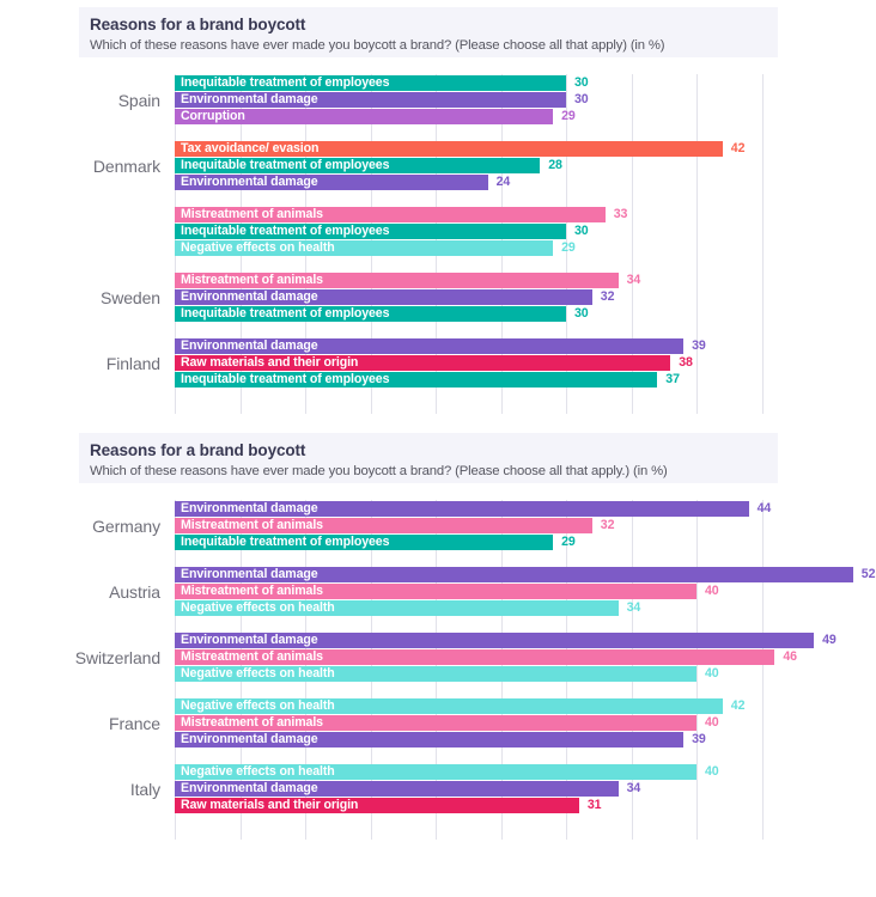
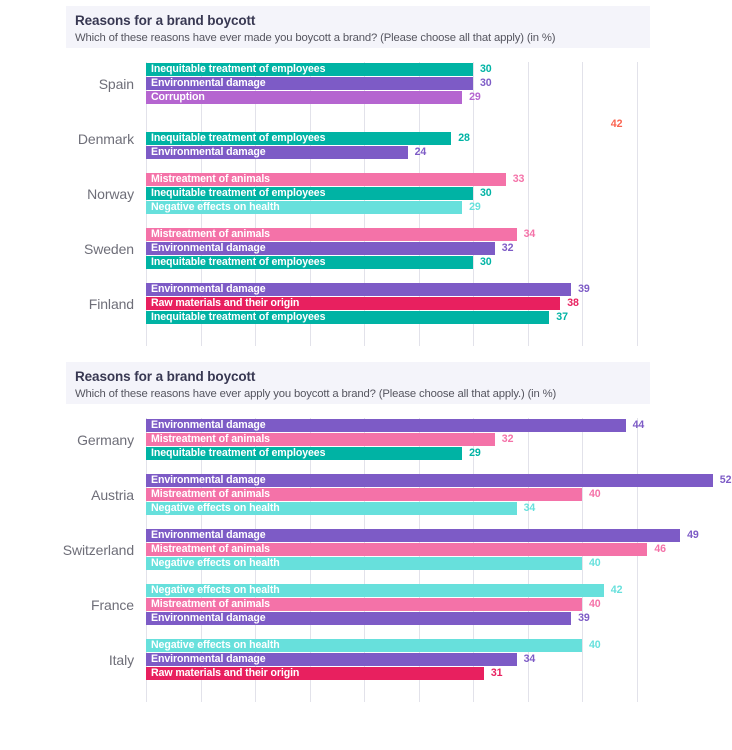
  Reasons for a brand boycott
  Which of these reasons have ever made you boycott a brand? (Please choose all that apply) (in %)
  Spain
  Inequitable treatment of employees
  30
  Environmental damage
  30
  Corruption
  29
  Denmark
- Tax avoidance/ evasion
  42
  Inequitable treatment of employees
  28
  Environmental damage
  24
+ Norway
  Mistreatment of animals
  33
  Inequitable treatment of employees
  30
  Negative effects on health
  29
  Sweden
  Mistreatment of animals
  34
  Environmental damage
  32
  Inequitable treatment of employees
  30
  Finland
  Environmental damage
  39
  Raw materials and their origin
  38
  Inequitable treatment of employees
  37
  Reasons for a brand boycott
- Which of these reasons have ever made you boycott a brand? (Please choose all that apply.) (in %)
+ Which of these reasons have ever apply you boycott a brand? (Please choose all that apply.) (in %)
  Germany
  Environmental damage
  44
  Mistreatment of animals
  32
  Inequitable treatment of employees
  29
  Austria
  Environmental damage
  52
  Mistreatment of animals
  40
  Negative effects on health
  34
  Switzerland
  Environmental damage
  49
  Mistreatment of animals
  46
  Negative effects on health
  40
  France
  Negative effects on health
  42
  Mistreatment of animals
  40
  Environmental damage
  39
  Italy
  Negative effects on health
  40
  Environmental damage
  34
  Raw materials and their origin
  31
